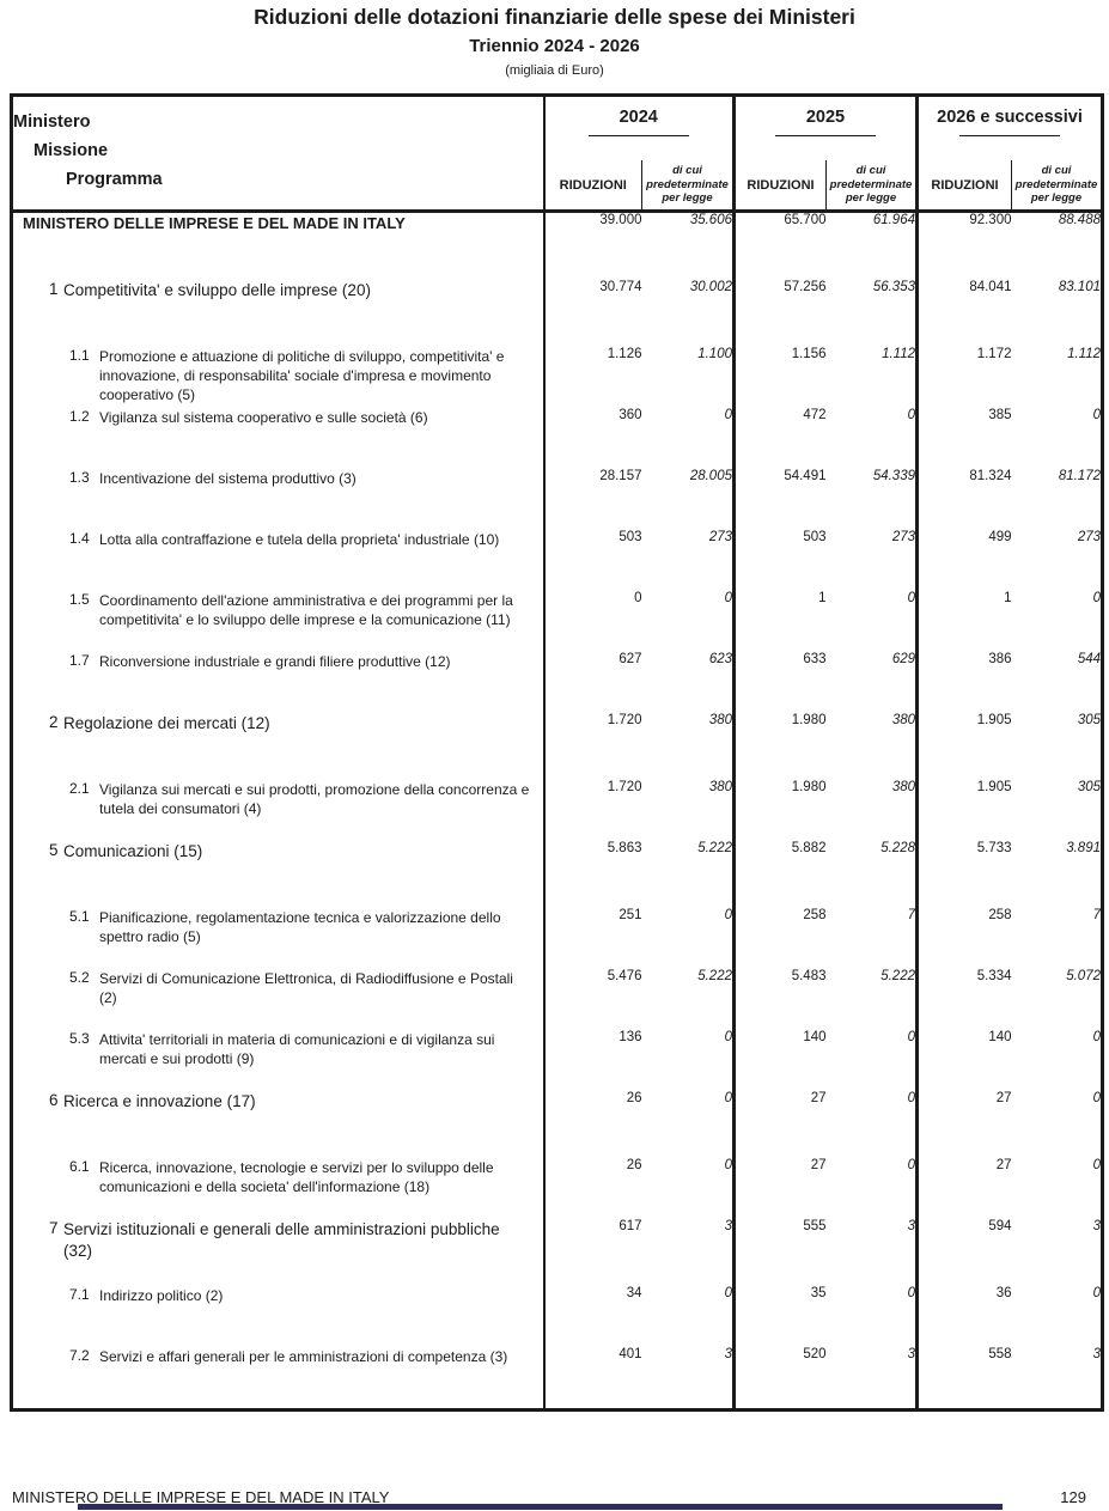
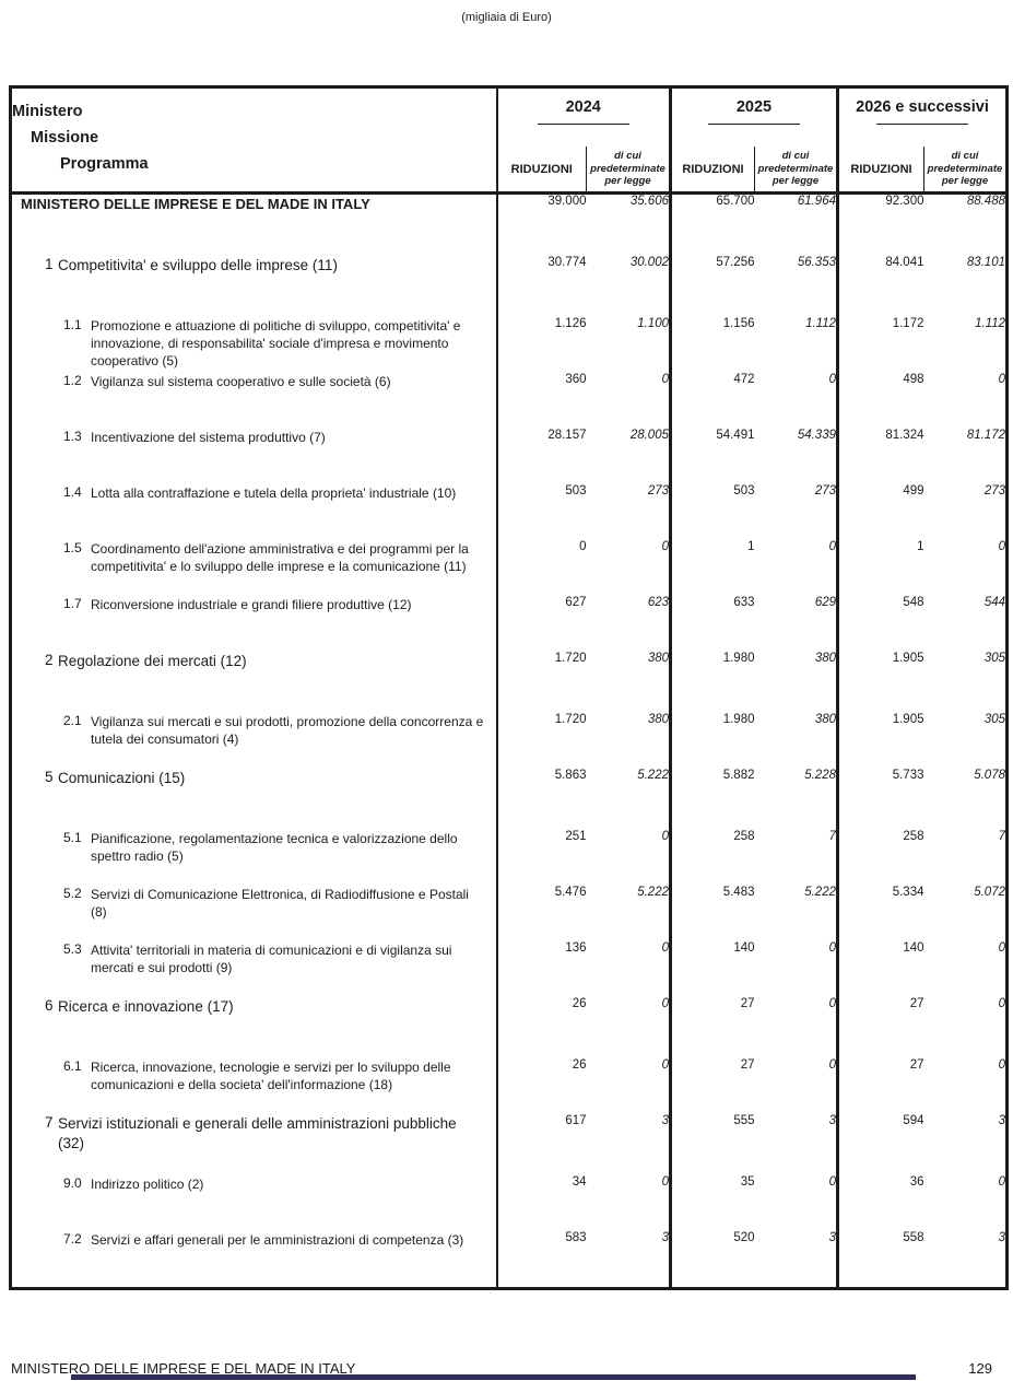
- Riduzioni delle dotazioni finanziarie delle spese dei Ministeri
- Triennio 2024 - 2026
  (migliaia di Euro)
  Ministero Missione Programma	2024	2025	2026 e successivi
  RIDUZIONI	di cui predeterminate per legge	RIDUZIONI	di cui predeterminate per legge	RIDUZIONI	di cui predeterminate per legge
  MINISTERO DELLE IMPRESE E DEL MADE IN ITALY		39.000	35.606	65.700	61.964	92.300	88.488
- 1 Competitivita' e sviluppo delle imprese (20)		30.774	30.002	57.256	56.353	84.041	83.101
+ 1 Competitivita' e sviluppo delle imprese (11)		30.774	30.002	57.256	56.353	84.041	83.101
  1.1 Promozione e attuazione di politiche di sviluppo, competitivita' e innovazione, di responsabilita' sociale d'impresa e movimento cooperativo (5)		1.126	1.100	1.156	1.112	1.172	1.112
- 1.2 Vigilanza sul sistema cooperativo e sulle società (6)		360	0	472	0	385	0
+ 1.2 Vigilanza sul sistema cooperativo e sulle società (6)		360	0	472	0	498	0
- 1.3 Incentivazione del sistema produttivo (3)		28.157	28.005	54.491	54.339	81.324	81.172
+ 1.3 Incentivazione del sistema produttivo (7)		28.157	28.005	54.491	54.339	81.324	81.172
  1.4 Lotta alla contraffazione e tutela della proprieta' industriale (10)		503	273	503	273	499	273
  1.5 Coordinamento dell'azione amministrativa e dei programmi per la competitivita' e lo sviluppo delle imprese e la comunicazione (11)		0	0	1	0	1	0
- 1.7 Riconversione industriale e grandi filiere produttive (12)		627	623	633	629	386	544
+ 1.7 Riconversione industriale e grandi filiere produttive (12)		627	623	633	629	548	544
  2 Regolazione dei mercati (12)		1.720	380	1.980	380	1.905	305
  2.1 Vigilanza sui mercati e sui prodotti, promozione della concorrenza e tutela dei consumatori (4)		1.720	380	1.980	380	1.905	305
- 5 Comunicazioni (15)		5.863	5.222	5.882	5.228	5.733	3.891
+ 5 Comunicazioni (15)		5.863	5.222	5.882	5.228	5.733	5.078
  5.1 Pianificazione, regolamentazione tecnica e valorizzazione dello spettro radio (5)		251	0	258	7	258	7
- 5.2 Servizi di Comunicazione Elettronica, di Radiodiffusione e Postali (2)		5.476	5.222	5.483	5.222	5.334	5.072
+ 5.2 Servizi di Comunicazione Elettronica, di Radiodiffusione e Postali (8)		5.476	5.222	5.483	5.222	5.334	5.072
  5.3 Attivita' territoriali in materia di comunicazioni e di vigilanza sui mercati e sui prodotti (9)		136	0	140	0	140	0
  6 Ricerca e innovazione (17)		26	0	27	0	27	0
  6.1 Ricerca, innovazione, tecnologie e servizi per lo sviluppo delle comunicazioni e della societa' dell'informazione (18)		26	0	27	0	27	0
  7 Servizi istituzionali e generali delle amministrazioni pubbliche (32)		617	3	555	3	594	3
- 7.1 Indirizzo politico (2)		34	0	35	0	36	0
+ 9.0 Indirizzo politico (2)		34	0	35	0	36	0
- 7.2 Servizi e affari generali per le amministrazioni di competenza (3)		401	3	520	3	558	3
+ 7.2 Servizi e affari generali per le amministrazioni di competenza (3)		583	3	520	3	558	3
  MINISTERO DELLE IMPRESE E DEL MADE IN ITALY
  129
